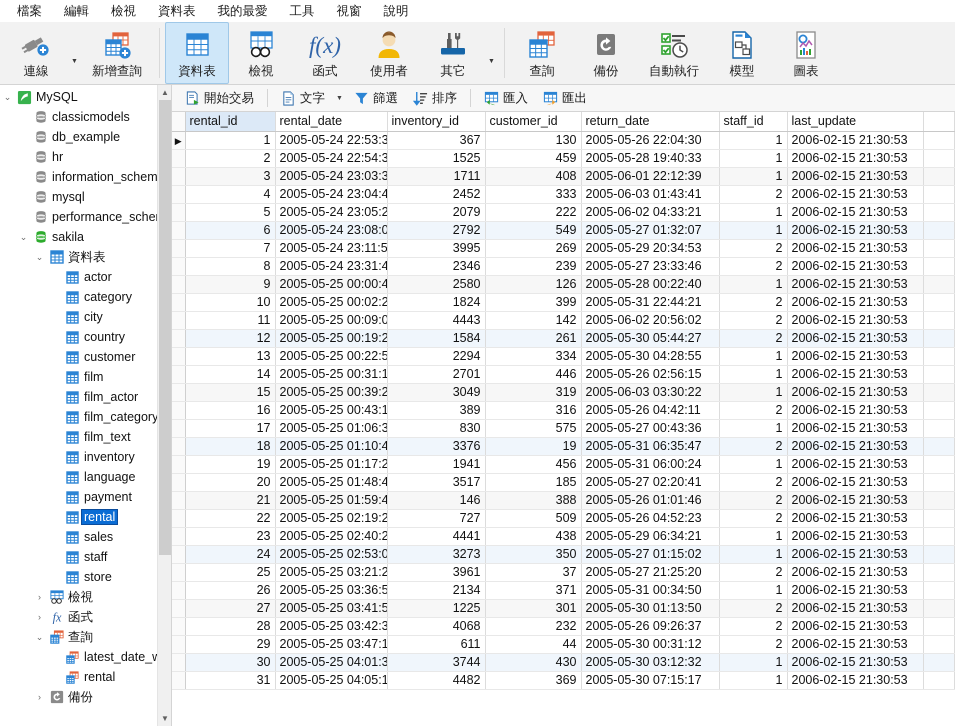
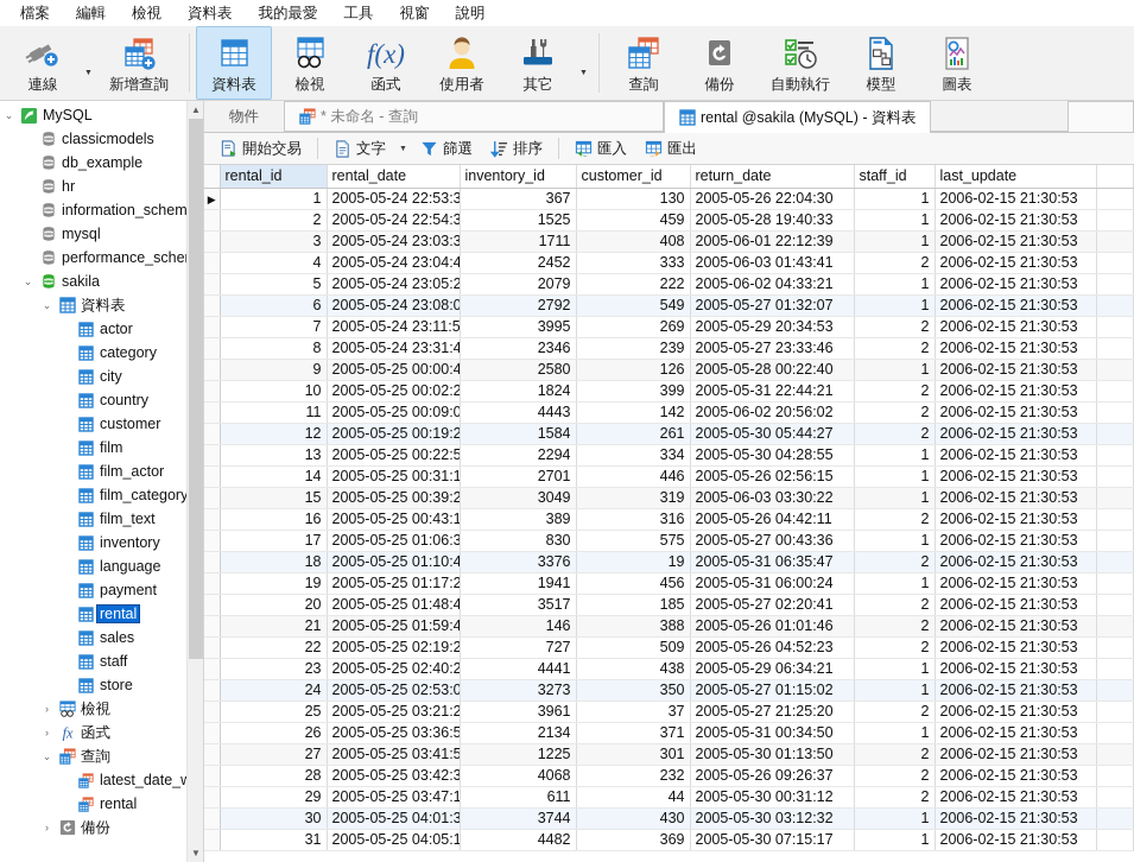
  檔案
  編輯
  檢視
  資料表
  我的最愛
  工具
  視窗
  說明
  連線
  新增查詢
  資料表
  檢視
  f(x)
  函式
  使用者
  其它
  查詢
  備份
  自動執行
  模型
  圖表
  ⌄
  MySQL
  classicmodels
  db_example
  hr
  information_schem
  mysql
  performance_sche
  ⌄
  sakila
  ⌄
  資料表
  actor
  category
  city
  country
  customer
  film
  film_actor
  film_category
  film_text
  inventory
  language
  payment
  rental
  sales
  staff
  store
  ›
  檢視
  ›
  fx
  函式
  ⌄
  查詢
  latest_date_
  rental
  ›
  備份
  ▲
  ▼
+ 物件
+ * 未命名 - 查詢
+ rental @sakila (MySQL) - 資料表
  開始交易
  文字
  篩選
  排序
  匯入
  匯出
  	rental_id	rental_date	inventory_id	customer_id	return_date	staff_id	last_update
  ▶	1	2005-05-24 22:53:3	367	130	2005-05-26 22:04:30	1	2006-02-15 21:30:53
  	2	2005-05-24 22:54:3	1525	459	2005-05-28 19:40:33	1	2006-02-15 21:30:53
  	3	2005-05-24 23:03:3	1711	408	2005-06-01 22:12:39	1	2006-02-15 21:30:53
  	4	2005-05-24 23:04:4	2452	333	2005-06-03 01:43:41	2	2006-02-15 21:30:53
  	5	2005-05-24 23:05:2	2079	222	2005-06-02 04:33:21	1	2006-02-15 21:30:53
  	6	2005-05-24 23:08:0	2792	549	2005-05-27 01:32:07	1	2006-02-15 21:30:53
  	7	2005-05-24 23:11:5	3995	269	2005-05-29 20:34:53	2	2006-02-15 21:30:53
  	8	2005-05-24 23:31:4	2346	239	2005-05-27 23:33:46	2	2006-02-15 21:30:53
  	9	2005-05-25 00:00:4	2580	126	2005-05-28 00:22:40	1	2006-02-15 21:30:53
  	10	2005-05-25 00:02:2	1824	399	2005-05-31 22:44:21	2	2006-02-15 21:30:53
  	11	2005-05-25 00:09:0	4443	142	2005-06-02 20:56:02	2	2006-02-15 21:30:53
  	12	2005-05-25 00:19:2	1584	261	2005-05-30 05:44:27	2	2006-02-15 21:30:53
  	13	2005-05-25 00:22:5	2294	334	2005-05-30 04:28:55	1	2006-02-15 21:30:53
  	14	2005-05-25 00:31:1	2701	446	2005-05-26 02:56:15	1	2006-02-15 21:30:53
  	15	2005-05-25 00:39:2	3049	319	2005-06-03 03:30:22	1	2006-02-15 21:30:53
  	16	2005-05-25 00:43:1	389	316	2005-05-26 04:42:11	2	2006-02-15 21:30:53
  	17	2005-05-25 01:06:3	830	575	2005-05-27 00:43:36	1	2006-02-15 21:30:53
  	18	2005-05-25 01:10:4	3376	19	2005-05-31 06:35:47	2	2006-02-15 21:30:53
  	19	2005-05-25 01:17:2	1941	456	2005-05-31 06:00:24	1	2006-02-15 21:30:53
  	20	2005-05-25 01:48:4	3517	185	2005-05-27 02:20:41	2	2006-02-15 21:30:53
  	21	2005-05-25 01:59:4	146	388	2005-05-26 01:01:46	2	2006-02-15 21:30:53
  	22	2005-05-25 02:19:2	727	509	2005-05-26 04:52:23	2	2006-02-15 21:30:53
  	23	2005-05-25 02:40:2	4441	438	2005-05-29 06:34:21	1	2006-02-15 21:30:53
  	24	2005-05-25 02:53:0	3273	350	2005-05-27 01:15:02	1	2006-02-15 21:30:53
  	25	2005-05-25 03:21:2	3961	37	2005-05-27 21:25:20	2	2006-02-15 21:30:53
  	26	2005-05-25 03:36:5	2134	371	2005-05-31 00:34:50	1	2006-02-15 21:30:53
  	27	2005-05-25 03:41:5	1225	301	2005-05-30 01:13:50	2	2006-02-15 21:30:53
  	28	2005-05-25 03:42:3	4068	232	2005-05-26 09:26:37	2	2006-02-15 21:30:53
  	29	2005-05-25 03:47:1	611	44	2005-05-30 00:31:12	2	2006-02-15 21:30:53
  	30	2005-05-25 04:01:3	3744	430	2005-05-30 03:12:32	1	2006-02-15 21:30:53
  	31	2005-05-25 04:05:1	4482	369	2005-05-30 07:15:17	1	2006-02-15 21:30:53
